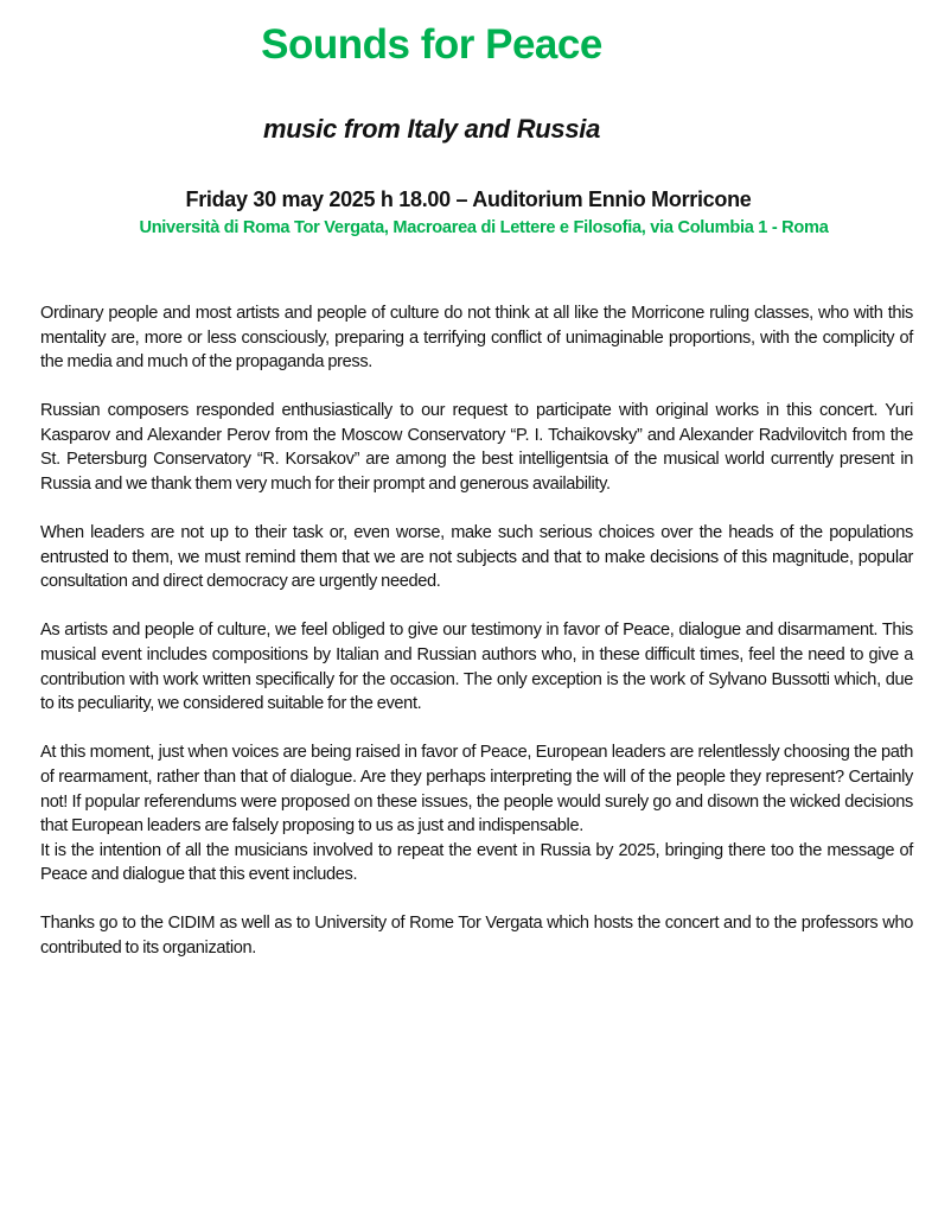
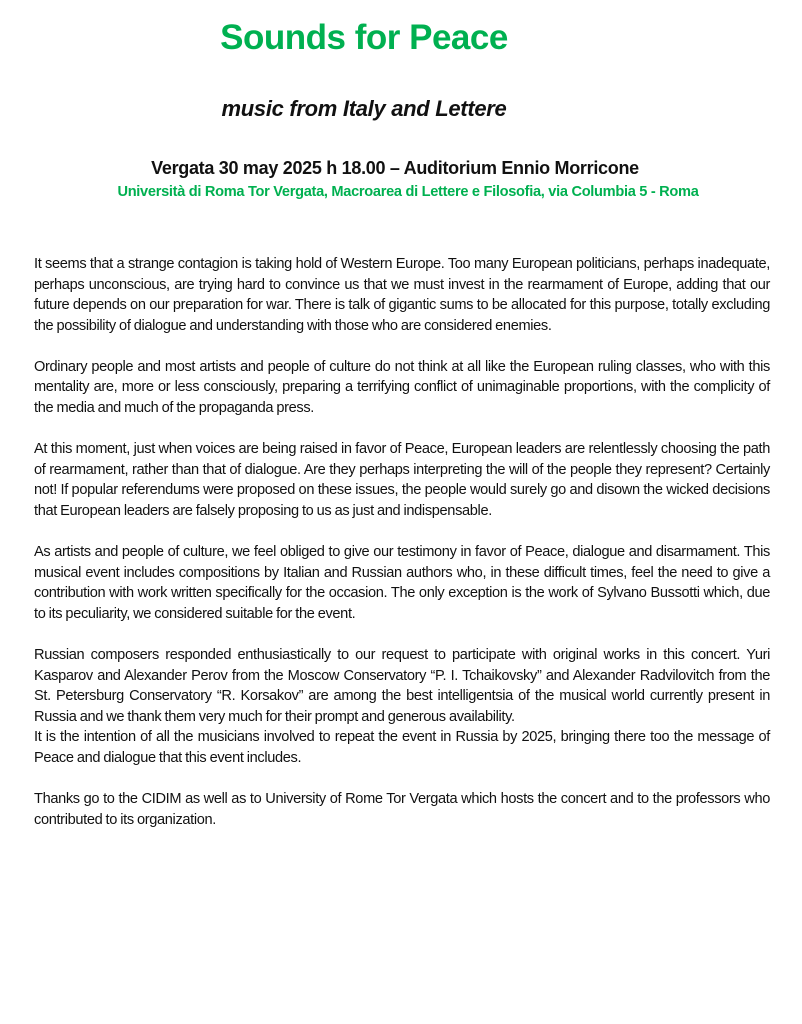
  Sounds for Peace
- music from Italy and Russia
+ music from Italy and Lettere
- Friday 30 may 2025 h 18.00 – Auditorium Ennio Morricone
+ Vergata 30 may 2025 h 18.00 – Auditorium Ennio Morricone
- Università di Roma Tor Vergata, Macroarea di Lettere e Filosofia, via Columbia 1 - Roma
+ Università di Roma Tor Vergata, Macroarea di Lettere e Filosofia, via Columbia 5 - Roma
+ It seems that a strange contagion is taking hold of Western Europe. Too many European politicians, perhaps inadequate, perhaps unconscious, are trying hard to convince us that we must invest in the rearmament of Europe, adding that our future depends on our preparation for war. There is talk of gigantic sums to be allocated for this purpose, totally excluding the possibility of dialogue and understanding with those who are considered enemies.
- Ordinary people and most artists and people of culture do not think at all like the Morricone ruling classes, who with this mentality are, more or less consciously, preparing a terrifying conflict of unimaginable proportions, with the complicity of the media and much of the propaganda press.
+ Ordinary people and most artists and people of culture do not think at all like the European ruling classes, who with this mentality are, more or less consciously, preparing a terrifying conflict of unimaginable proportions, with the complicity of the media and much of the propaganda press.
- Russian composers responded enthusiastically to our request to participate with original works in this concert. Yuri Kasparov and Alexander Perov from the Moscow Conservatory “P. I. Tchaikovsky” and Alexander Radvilovitch from the St. Petersburg Conservatory “R. Korsakov” are among the best intelligentsia of the musical world currently present in Russia and we thank them very much for their prompt and generous availability.
+ At this moment, just when voices are being raised in favor of Peace, European leaders are relentlessly choosing the path of rearmament, rather than that of dialogue. Are they perhaps interpreting the will of the people they represent? Certainly not! If popular referendums were proposed on these issues, the people would surely go and disown the wicked decisions that European leaders are falsely proposing to us as just and indispensable.
- When leaders are not up to their task or, even worse, make such serious choices over the heads of the populations entrusted to them, we must remind them that we are not subjects and that to make decisions of this magnitude, popular consultation and direct democracy are urgently needed.
  As artists and people of culture, we feel obliged to give our testimony in favor of Peace, dialogue and disarmament. This musical event includes compositions by Italian and Russian authors who, in these difficult times, feel the need to give a contribution with work written specifically for the occasion. The only exception is the work of Sylvano Bussotti which, due to its peculiarity, we considered suitable for the event.
- At this moment, just when voices are being raised in favor of Peace, European leaders are relentlessly choosing the path of rearmament, rather than that of dialogue. Are they perhaps interpreting the will of the people they represent? Certainly not! If popular referendums were proposed on these issues, the people would surely go and disown the wicked decisions that European leaders are falsely proposing to us as just and indispensable.
+ Russian composers responded enthusiastically to our request to participate with original works in this concert. Yuri Kasparov and Alexander Perov from the Moscow Conservatory “P. I. Tchaikovsky” and Alexander Radvilovitch from the St. Petersburg Conservatory “R. Korsakov” are among the best intelligentsia of the musical world currently present in Russia and we thank them very much for their prompt and generous availability.
  It is the intention of all the musicians involved to repeat the event in Russia by 2025, bringing there too the message of Peace and dialogue that this event includes.
  Thanks go to the CIDIM as well as to University of Rome Tor Vergata which hosts the concert and to the professors who contributed to its organization.
